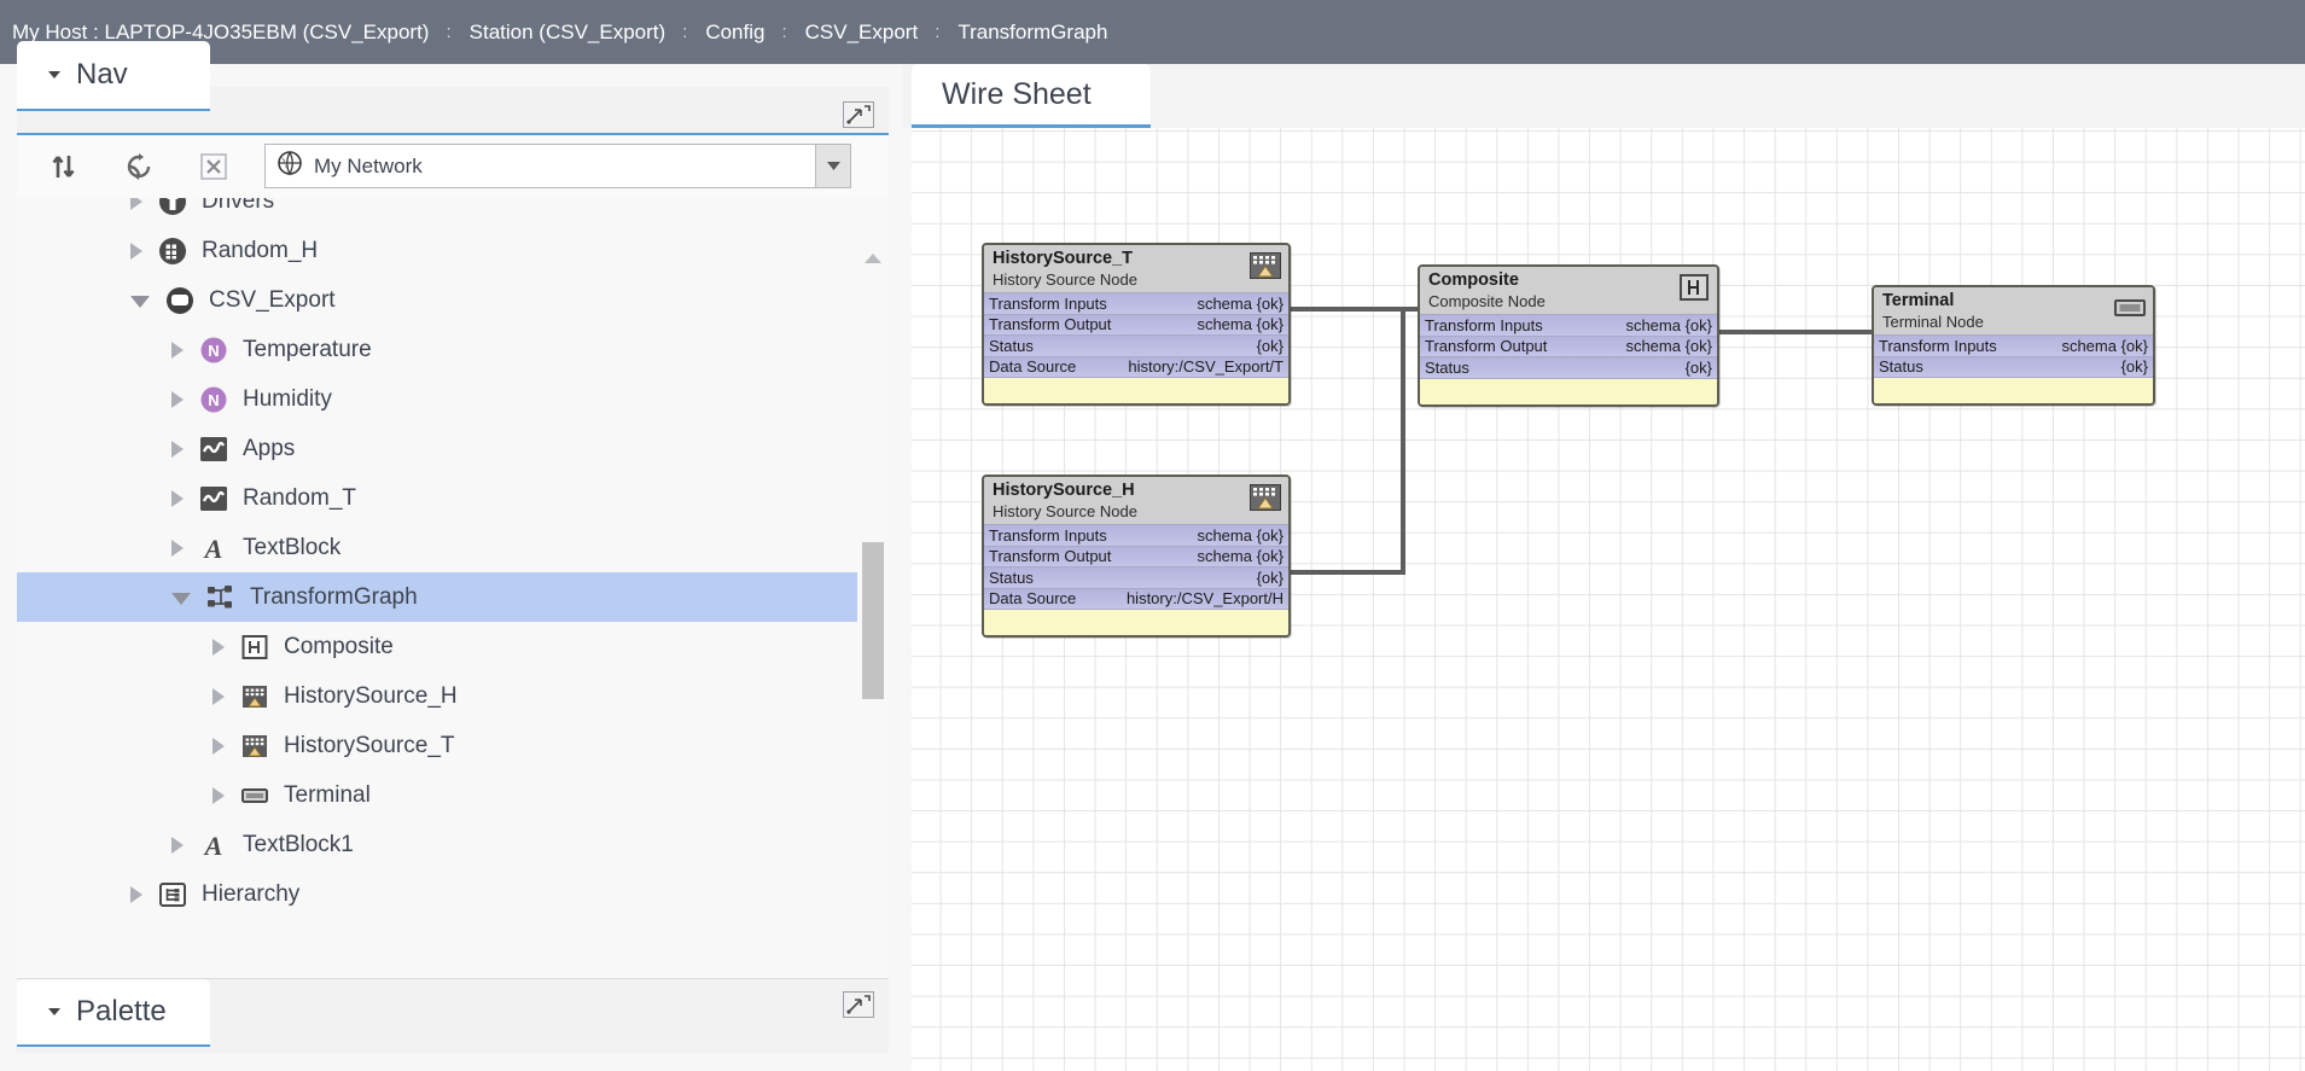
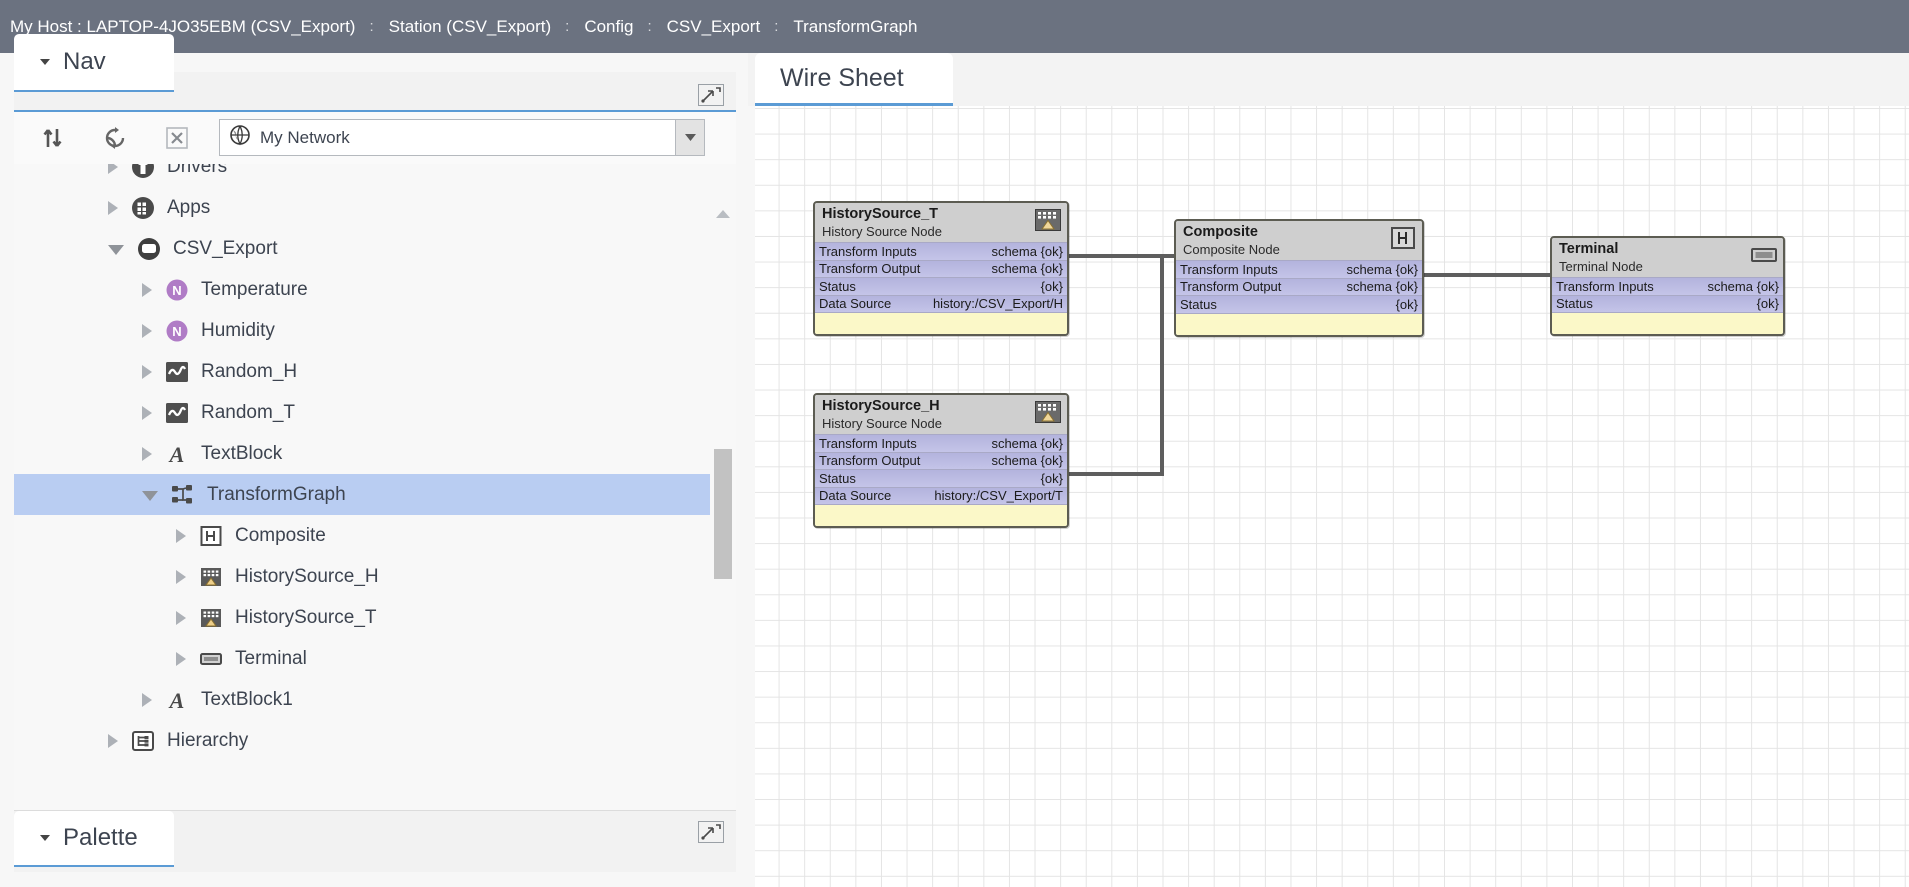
  My Host : LAPTOP-4JO35EBM (CSV_Export)
  :
  Station (CSV_Export)
  :
  Config
  :
  CSV_Export
  :
  TransformGraph
  Nav
  My Network
  Drivers
- Random_H
+ Apps
  CSV_Export
  N
  Temperature
  N
  Humidity
- Apps
+ Random_H
  Random_T
  A
  TextBlock
  TransformGraph
  Composite
  HistorySource_H
  HistorySource_T
  Terminal
  A
  TextBlock1
  Hierarchy
  Palette
  Wire Sheet
  HistorySource_T
  History Source Node
  Transform Inputs
  schema {ok}
  Transform Output
  schema {ok}
  Status
  {ok}
  Data Source
- history:/CSV_Export/T
+ history:/CSV_Export/H
  HistorySource_H
  History Source Node
  Transform Inputs
  schema {ok}
  Transform Output
  schema {ok}
  Status
  {ok}
  Data Source
- history:/CSV_Export/H
+ history:/CSV_Export/T
  Composite
  Composite Node
  Transform Inputs
  schema {ok}
  Transform Output
  schema {ok}
  Status
  {ok}
  Terminal
  Terminal Node
  Transform Inputs
  schema {ok}
  Status
  {ok}
